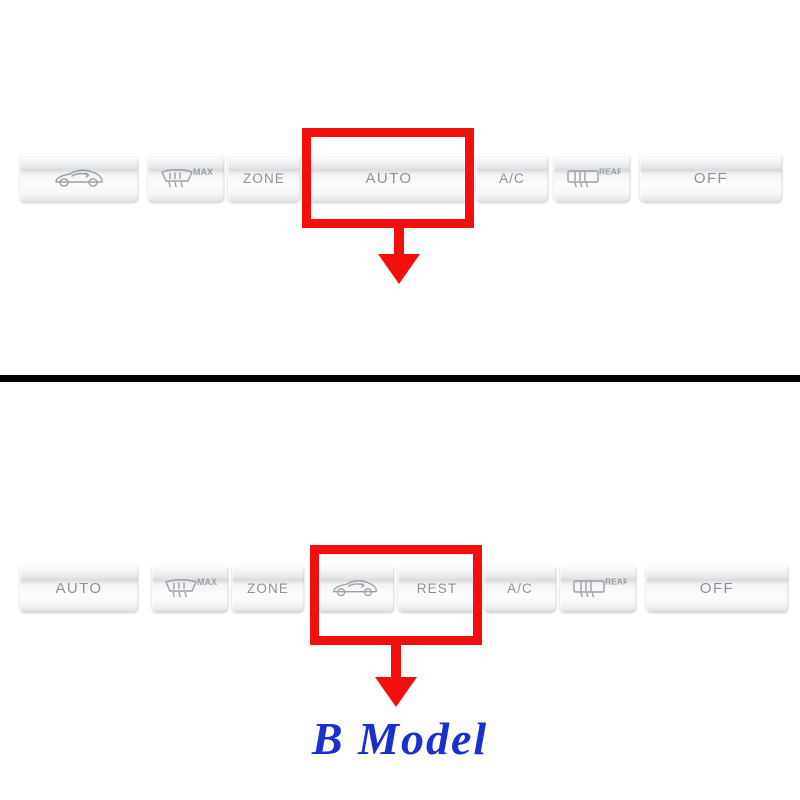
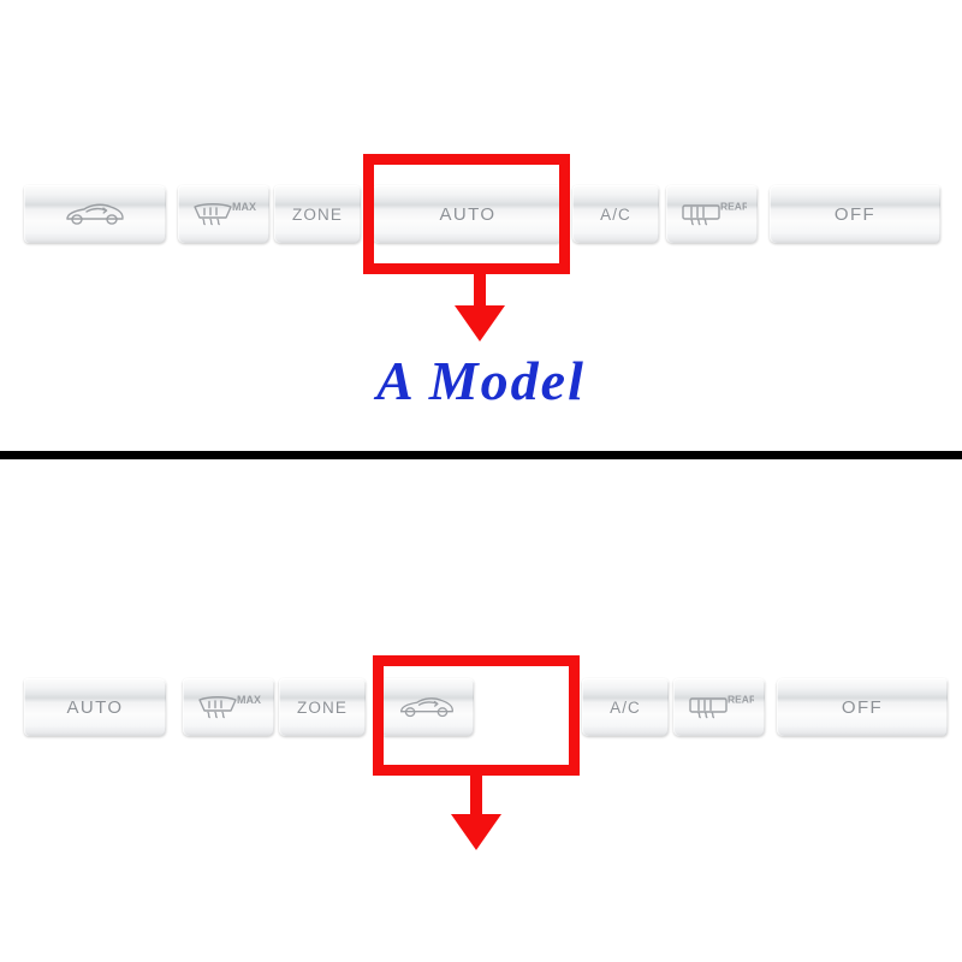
  MAX
  ZONE
  AUTO
  A/C
  REAR
  OFF
+ A Model
  AUTO
  MAX
  ZONE
- REST
  A/C
  REAR
  OFF
- B Model
